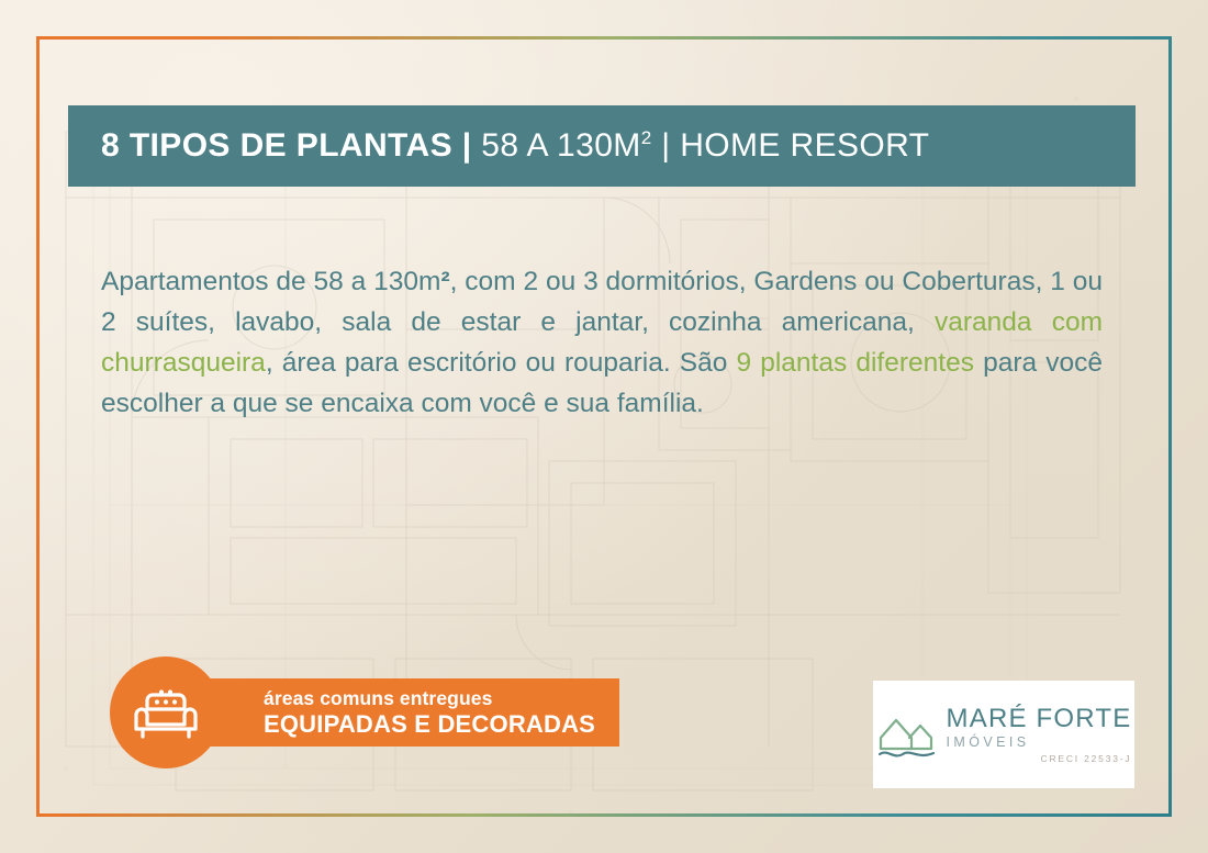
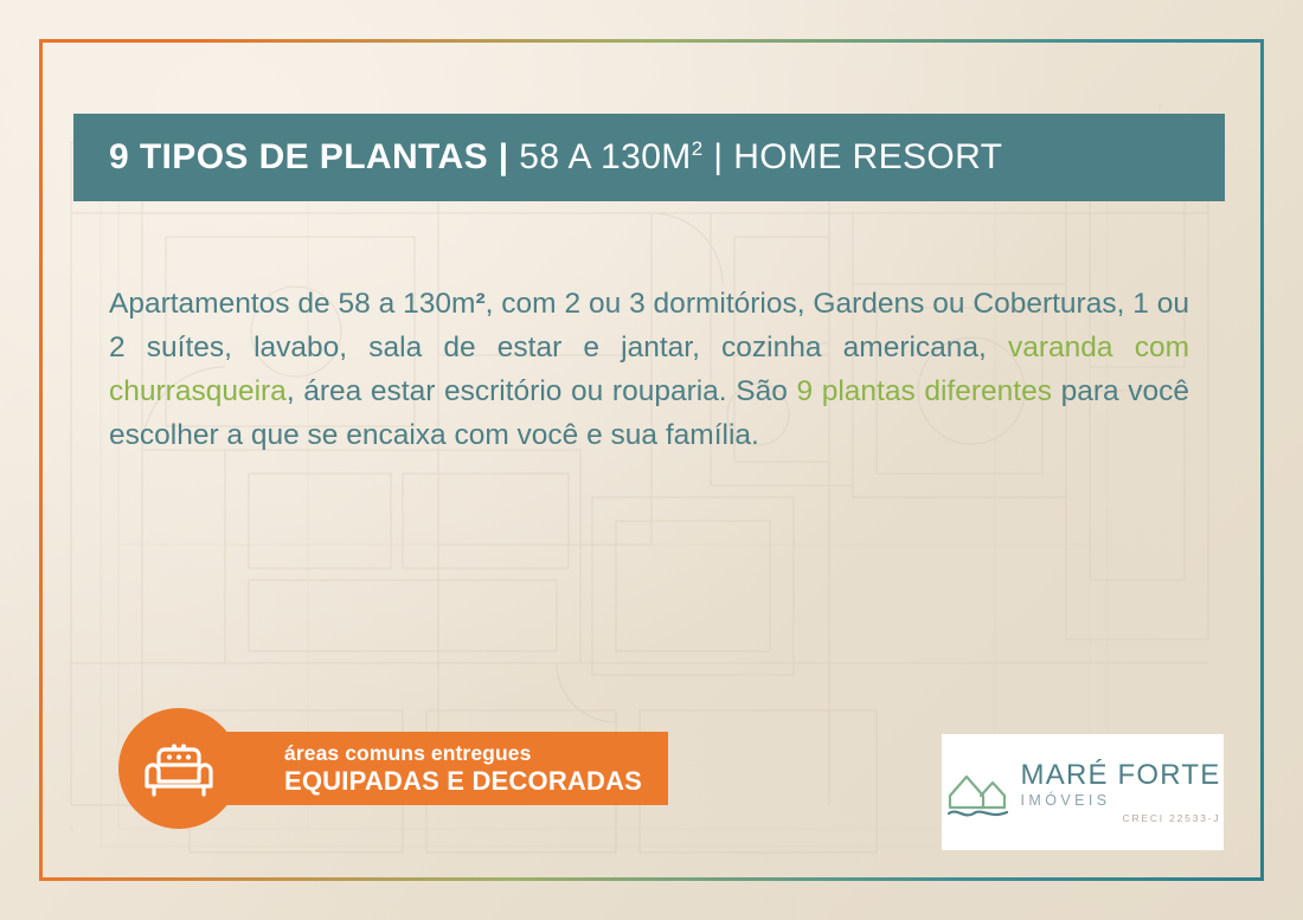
- 8 TIPOS DE PLANTAS | 58 A 130M2 | HOME RESORT
+ 9 TIPOS DE PLANTAS | 58 A 130M2 | HOME RESORT
- Apartamentos de 58 a 130m², com 2 ou 3 dormitórios, Gardens ou Coberturas, 1 ou 2 suítes, lavabo, sala de estar e jantar, cozinha americana, varanda com churrasqueira, área para escritório ou rouparia. São 9 plantas diferentes para você escolher a que se encaixa com você e sua família.
+ Apartamentos de 58 a 130m², com 2 ou 3 dormitórios, Gardens ou Coberturas, 1 ou 2 suítes, lavabo, sala de estar e jantar, cozinha americana, varanda com churrasqueira, área estar escritório ou rouparia. São 9 plantas diferentes para você escolher a que se encaixa com você e sua família.
  áreas comuns entregues
  EQUIPADAS E DECORADAS
  MARÉ FORTE
  IMÓVEIS
  CRECI 22533-J
